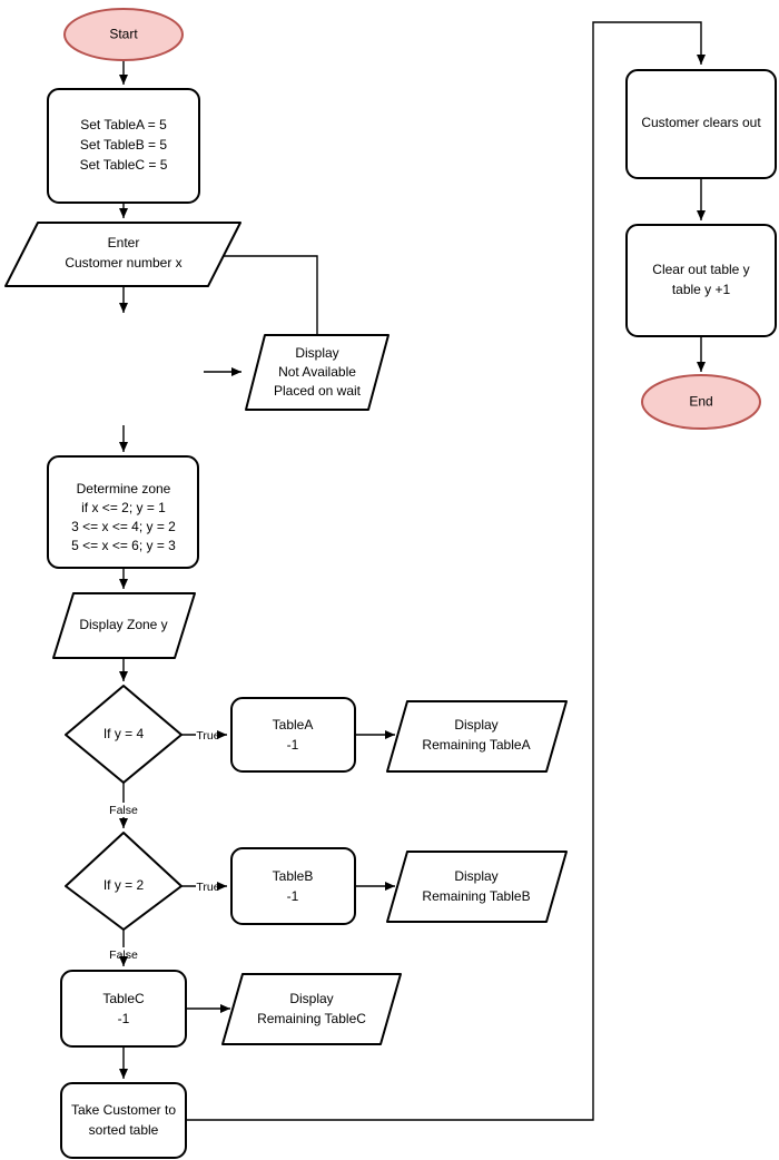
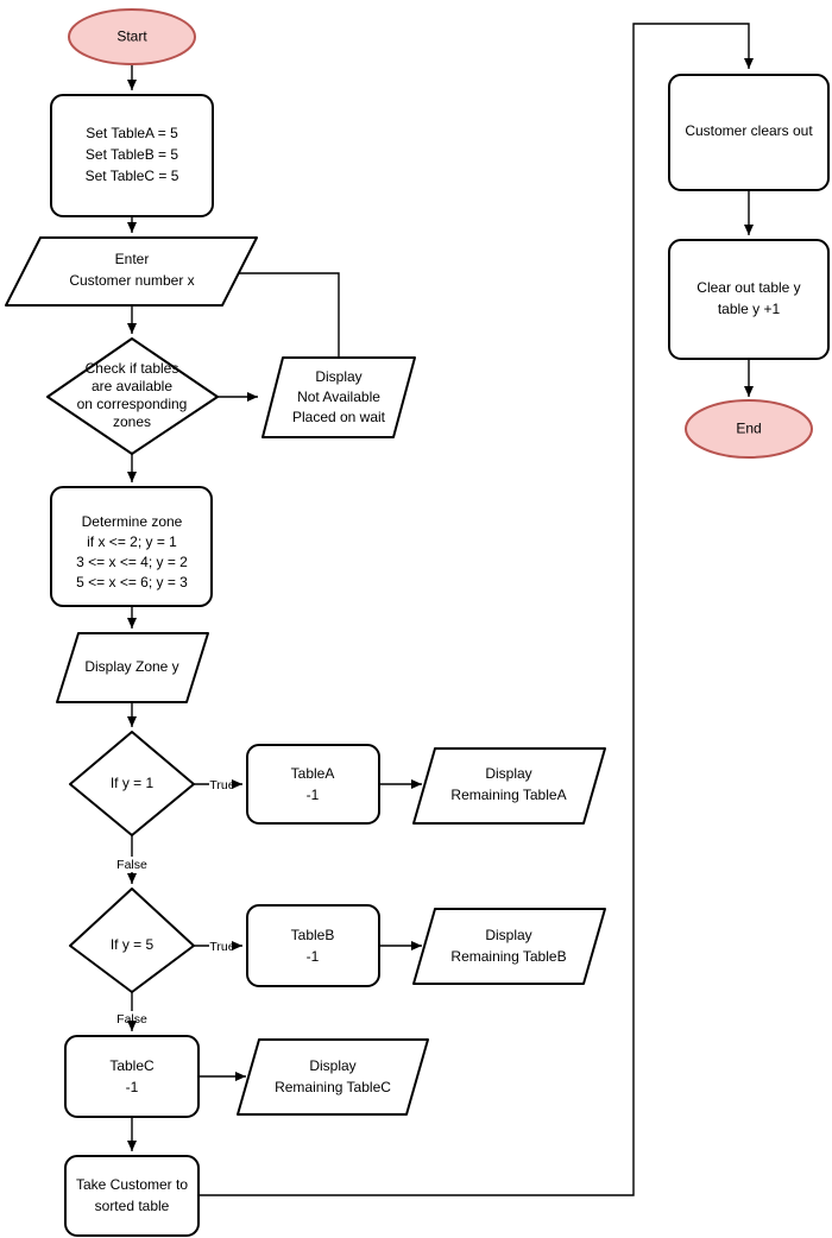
  Start
  Set TableA = 5
  Set TableB = 5
  Set TableC = 5
  Enter
  Customer number x
+ Check if tables
+ are available
+ on corresponding
+ zones
  Display
  Not Available
  Placed on wait
  Determine zone
  if x <= 2; y = 1
  3 <= x <= 4; y = 2
  5 <= x <= 6; y = 3
  Display Zone y
- If y = 4
+ If y = 1
  True
  False
  TableA
  -1
  Display
  Remaining TableA
- If y = 2
+ If y = 5
  True
  False
  TableB
  -1
  Display
  Remaining TableB
  TableC
  -1
  Display
  Remaining TableC
  Take Customer to
  sorted table
  Customer clears out
  Clear out table y
  table y +1
  End
